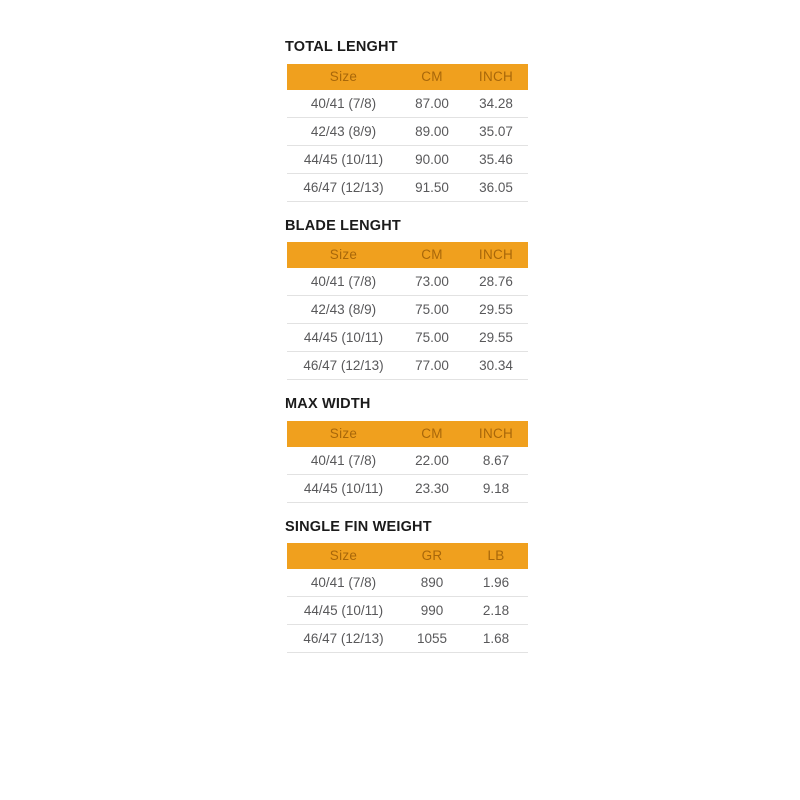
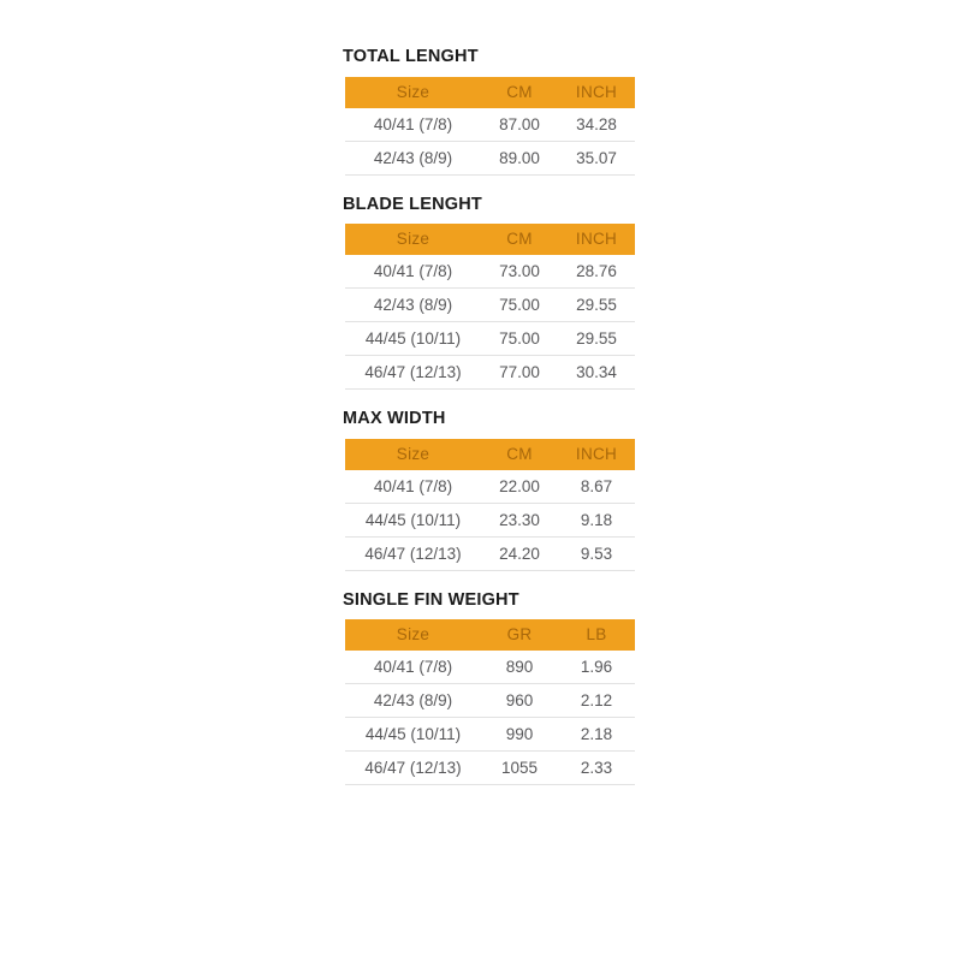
  TOTAL LENGHT
  Size	CM	INCH
  40/41 (7/8)	87.00	34.28
  42/43 (8/9)	89.00	35.07
- 44/45 (10/11)	90.00	35.46
- 46/47 (12/13)	91.50	36.05
  BLADE LENGHT
  Size	CM	INCH
  40/41 (7/8)	73.00	28.76
  42/43 (8/9)	75.00	29.55
  44/45 (10/11)	75.00	29.55
  46/47 (12/13)	77.00	30.34
  MAX WIDTH
  Size	CM	INCH
  40/41 (7/8)	22.00	8.67
  44/45 (10/11)	23.30	9.18
+ 46/47 (12/13)	24.20	9.53
  SINGLE FIN WEIGHT
  Size	GR	LB
  40/41 (7/8)	890	1.96
+ 42/43 (8/9)	960	2.12
  44/45 (10/11)	990	2.18
- 46/47 (12/13)	1055	1.68
+ 46/47 (12/13)	1055	2.33
